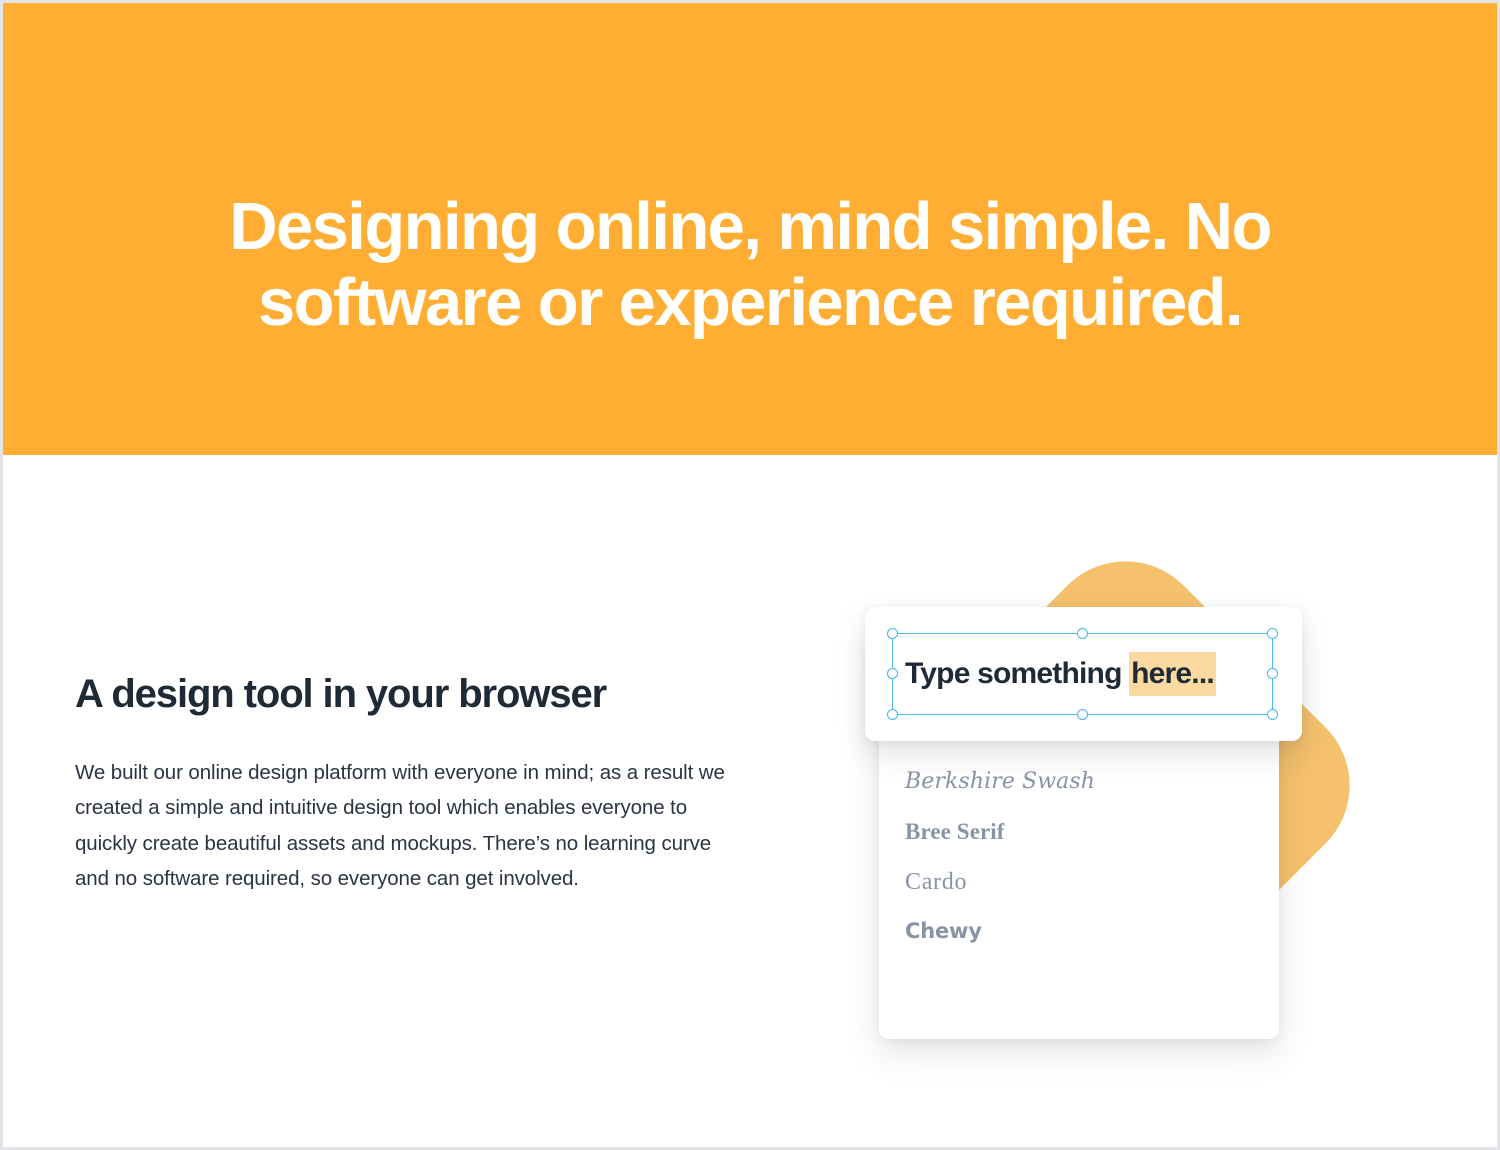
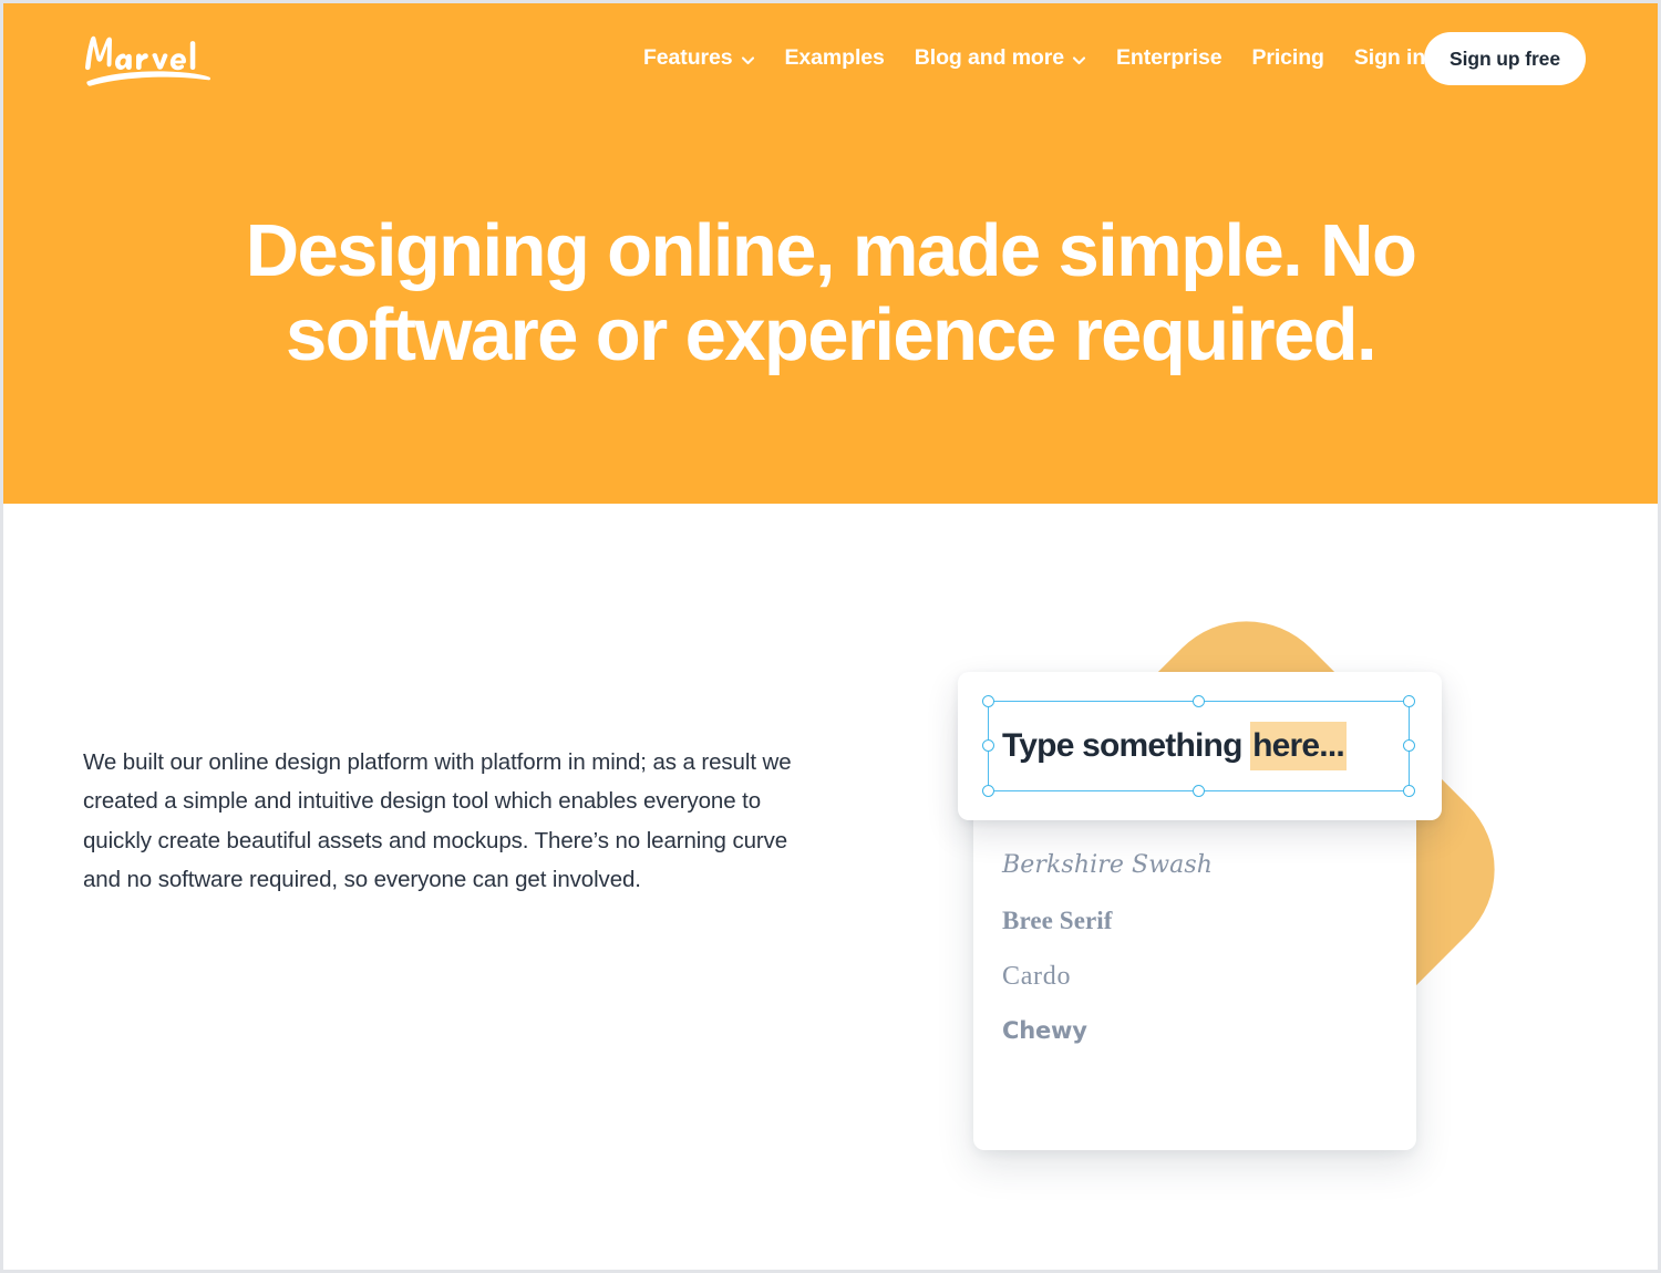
+ Features
+ Examples
+ Blog and more
+ Enterprise
+ Pricing
+ Sign in
+ Sign up free
- Designing online, mind simple. No software or experience required.
+ Designing online, made simple. No software or experience required.
- A design tool in your browser
- We built our online design platform with everyone in mind; as a result we created a simple and intuitive design tool which enables everyone to quickly create beautiful assets and mockups. There’s no learning curve and no software required, so everyone can get involved.
+ We built our online design platform with platform in mind; as a result we created a simple and intuitive design tool which enables everyone to quickly create beautiful assets and mockups. There’s no learning curve and no software required, so everyone can get involved.
  Berkshire Swash
  Bree Serif
  Cardo
  Chewy
  Type something here...
